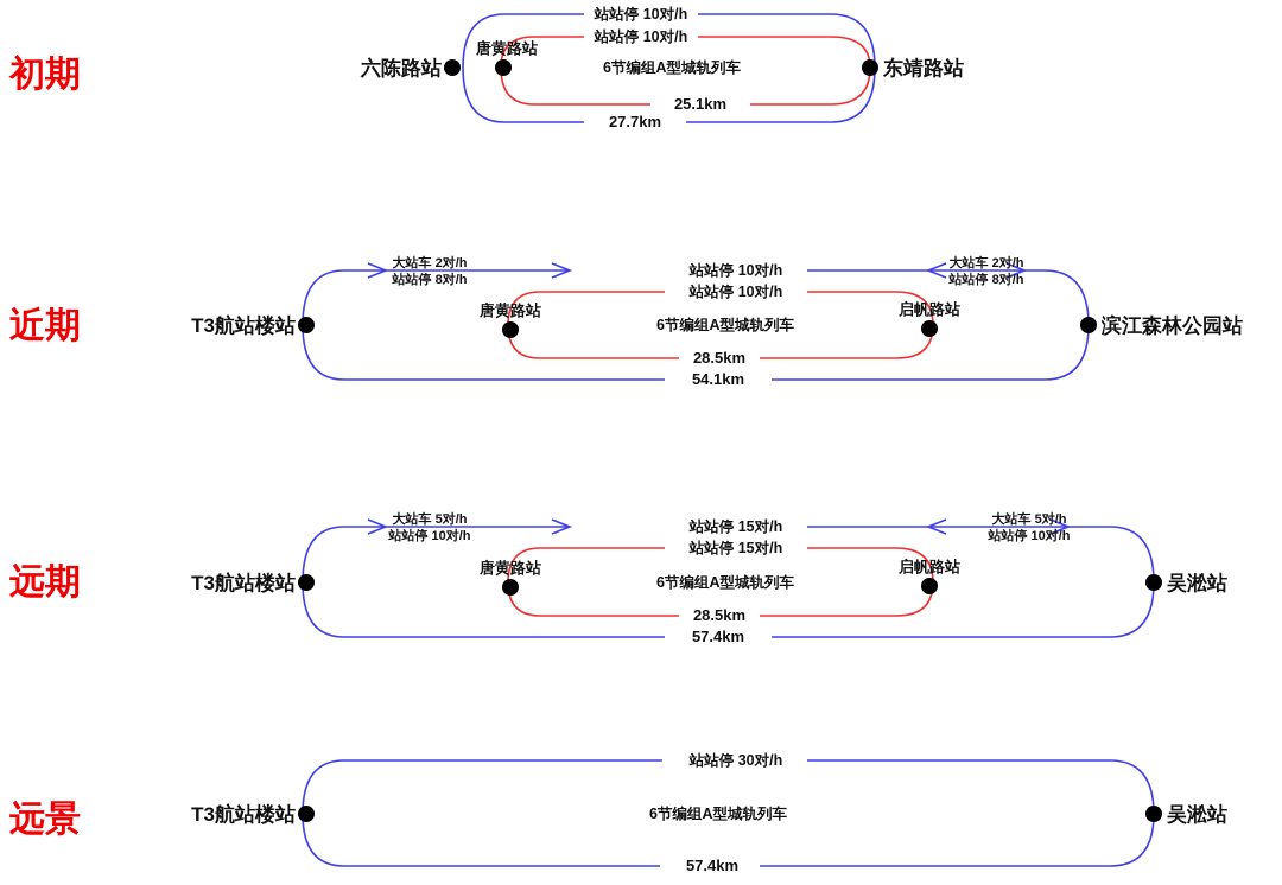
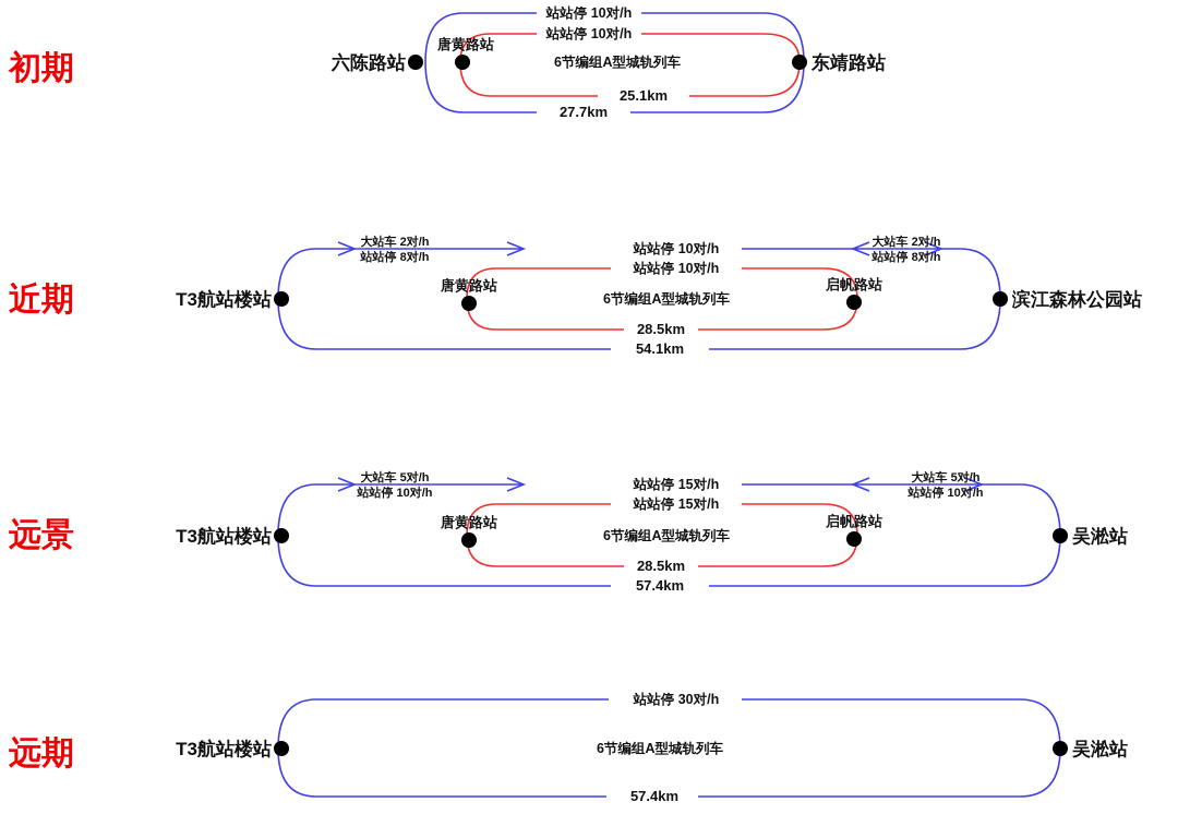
  初期
  站站停 10对/h
  站站停 10对/h
  6节编组A型城轨列车
  25.1km
  27.7km
  六陈路站
  东靖路站
  唐黄路站
  近期
  大站车 2对/h
  站站停 8对/h
  大站车 2对/h
  站站停 8对/h
  站站停 10对/h
  站站停 10对/h
  6节编组A型城轨列车
  28.5km
  54.1km
  T3航站楼站
  滨江森林公园站
  唐黄路站
  启帆路站
- 远期
+ 远景
  大站车 5对/h
  站站停 10对/h
  大站车 5对/h
  站站停 10对/h
  站站停 15对/h
  站站停 15对/h
  6节编组A型城轨列车
  28.5km
  57.4km
  T3航站楼站
  吴淞站
  唐黄路站
  启帆路站
- 远景
+ 远期
  站站停 30对/h
  6节编组A型城轨列车
  57.4km
  T3航站楼站
  吴淞站
